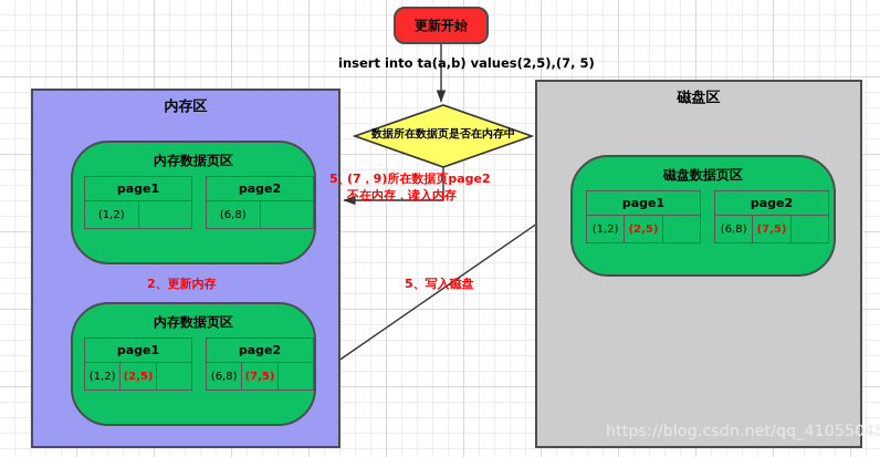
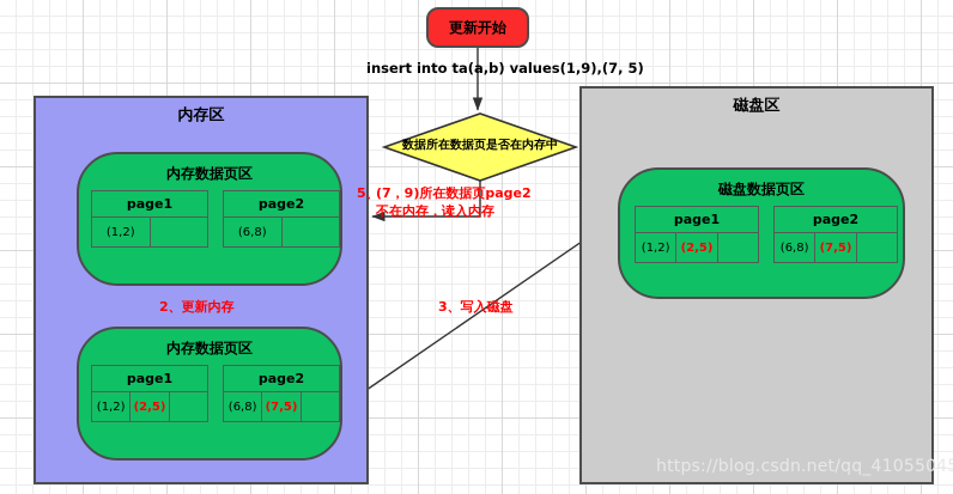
  更新开始
- insert into ta(a,b) values(2,5),(7, 5)
+ insert into ta(a,b) values(1,9),(7, 5)
  数据所在数据页是否在内存中
  内存区
  内存数据页区
  page1
  (1,2)
  page2
  (6,8)
  内存数据页区
  page1
  (1,2)
  (2,5)
  page2
  (6,8)
  (7,5)
  磁盘区
  磁盘数据页区
  page1
  (1,2)
  (2,5)
  page2
  (6,8)
  (7,5)
  5、
  (7，9)所在数据页page2
  不在内存，读入内存
  2、更新内存
- 5、写入磁盘
+ 3、写入磁盘
  https://blog.csdn.net/qq_4105504
